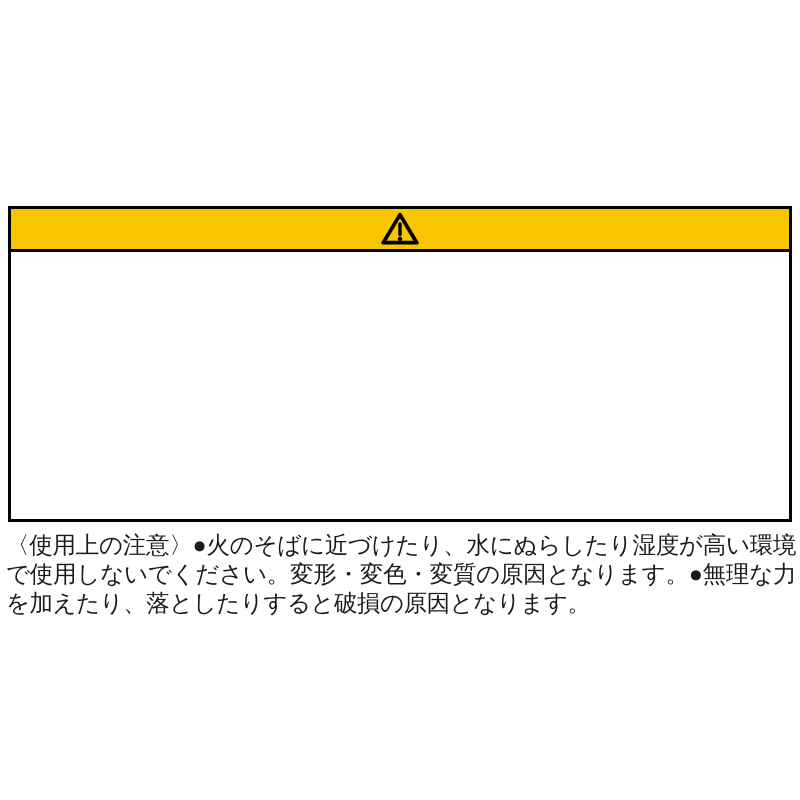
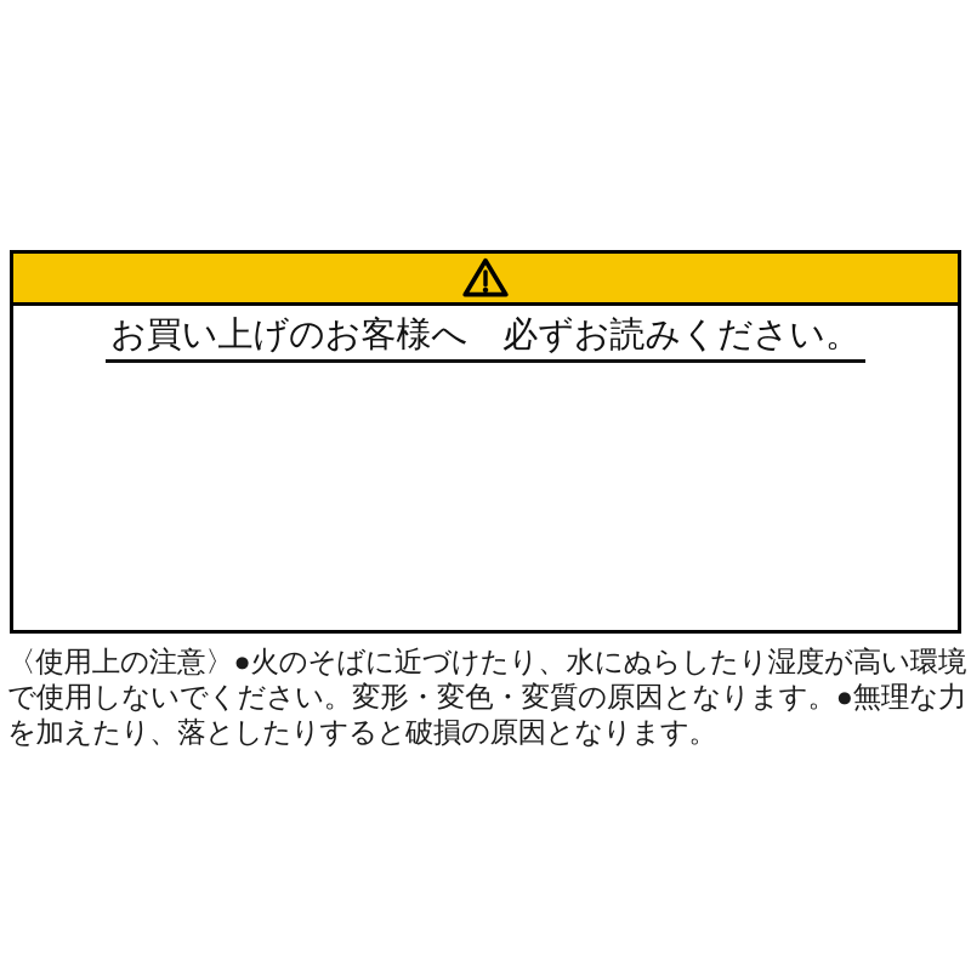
+ お買い上げのお客様へ 必ずお読みください。
  〈使用上の注意〉●火のそばに近づけたり、水にぬらしたり湿度が高い環境で使用しないでください。変形・変色・変質の原因となります。●無理な力を加えたり、落としたりすると破損の原因となります。
